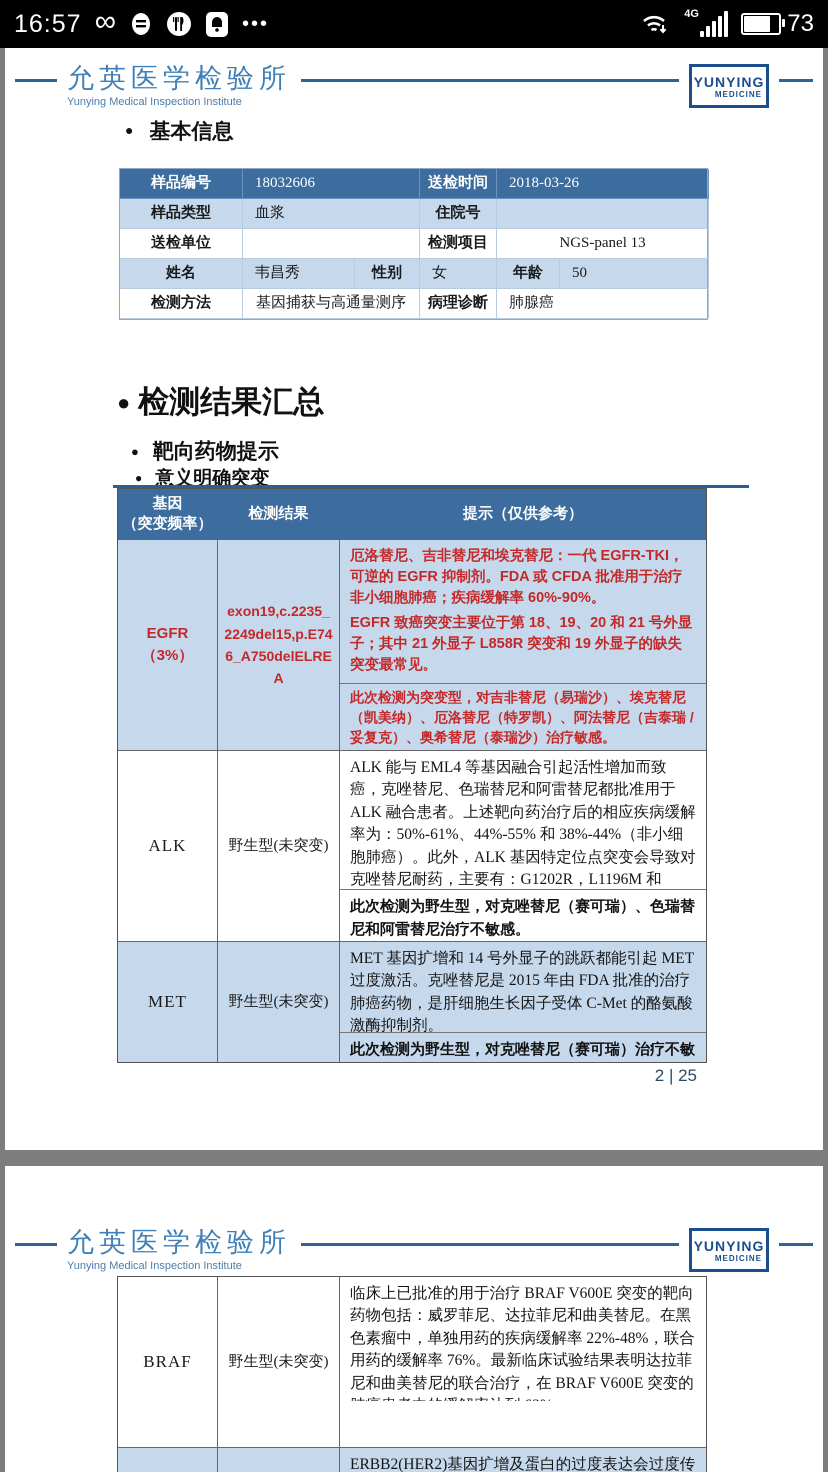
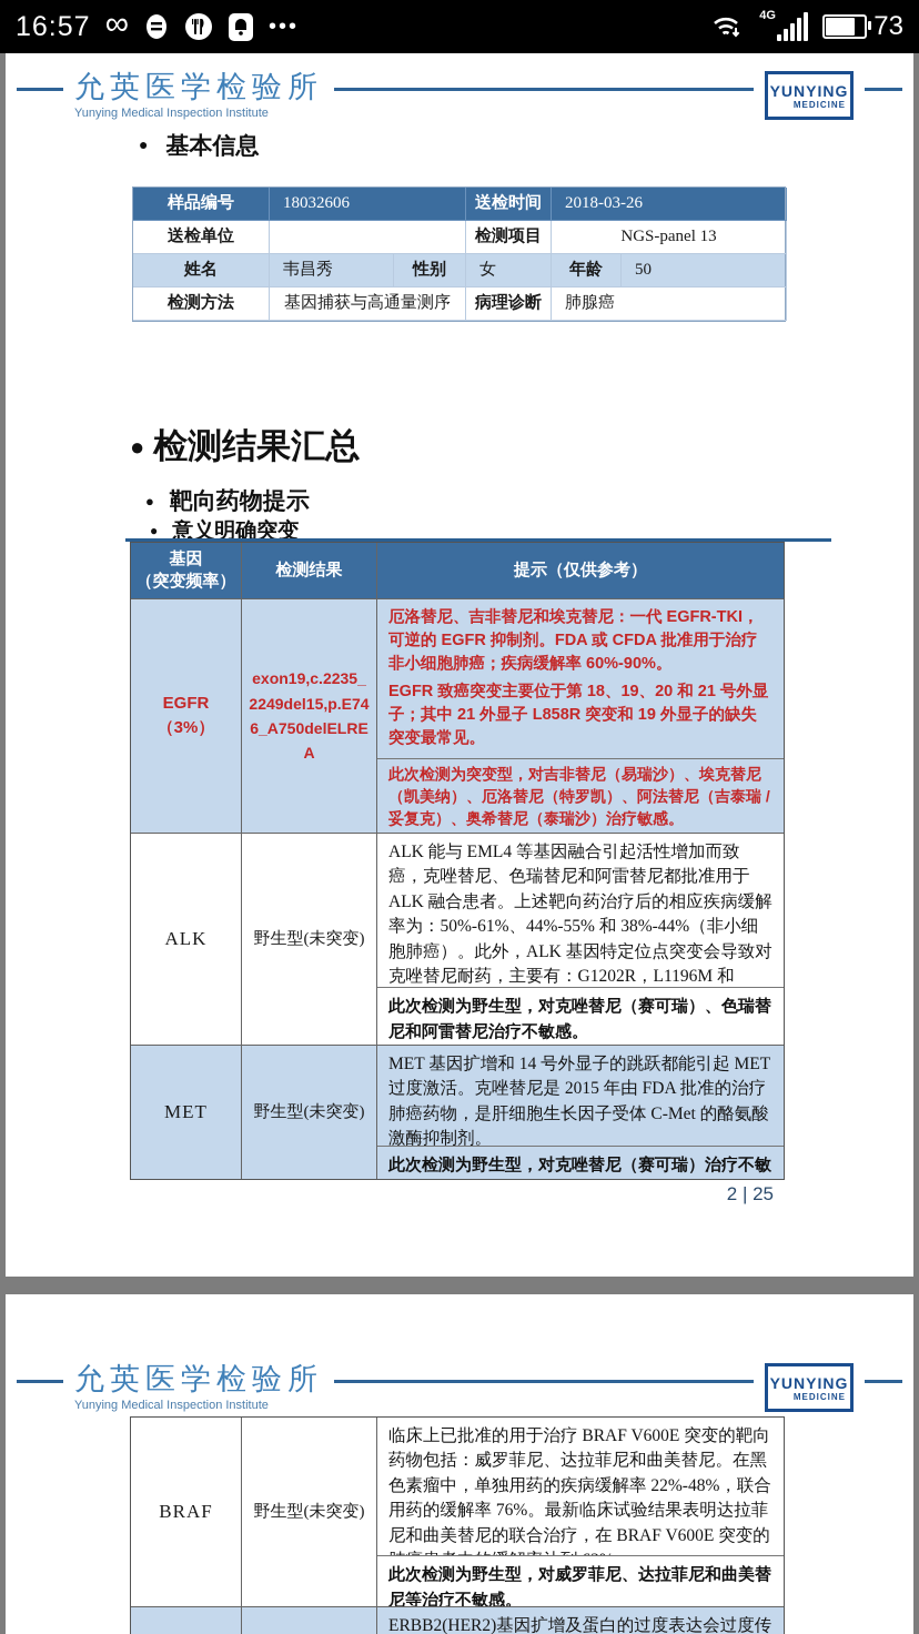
  16:57
  ∞
  •••
  4G
  73
  允英医学检验所
  Yunying Medical Inspection Institute
  YUNYING
  MEDICINE
  ●
  基本信息
  样品编号
  18032606
  送检时间
  2018-03-26
- 样品类型
- 血浆
- 住院号
  送检单位
  检测项目
  NGS-panel 13
  姓名
  韦昌秀
  性别
  女
  年龄
  50
  检测方法
  基因捕获与高通量测序
  病理诊断
  肺腺癌
  ●
  检测结果汇总
  ●
  靶向药物提示
  ●
  意义明确突变
  基因
  （突变频率）
  检测结果
  提示（仅供参考）
  EGFR
  （3%）
  exon19,c.2235_2249del15,p.E746_A750delELREA
  厄洛替尼、吉非替尼和埃克替尼：一代 EGFR-TKI，可逆的 EGFR 抑制剂。FDA 或 CFDA 批准用于治疗非小细胞肺癌；疾病缓解率 60%-90%。
  EGFR 致癌突变主要位于第 18、19、20 和 21 号外显子；其中 21 外显子 L858R 突变和 19 外显子的缺失突变最常见。
  此次检测为突变型，对吉非替尼（易瑞沙）、埃克替尼（凯美纳）、厄洛替尼（特罗凯）、阿法替尼（吉泰瑞 /妥复克）、奥希替尼（泰瑞沙）治疗敏感。
  ALK
  野生型(未突变)
  ALK 能与 EML4 等基因融合引起活性增加而致癌，克唑替尼、色瑞替尼和阿雷替尼都批准用于 ALK 融合患者。上述靶向药治疗后的相应疾病缓解率为：50%-61%、44%-55% 和 38%-44%（非小细胞肺癌）。此外，ALK 基因特定位点突变会导致对克唑替尼耐药，主要有：G1202R，L1196M 和
  此次检测为野生型，对克唑替尼（赛可瑞）、色瑞替尼和阿雷替尼治疗不敏感。
  MET
  野生型(未突变)
  MET 基因扩增和 14 号外显子的跳跃都能引起 MET 过度激活。克唑替尼是 2015 年由 FDA 批准的治疗肺癌药物，是肝细胞生长因子受体 C-Met 的酪氨酸激酶抑制剂。
  此次检测为野生型，对克唑替尼（赛可瑞）治疗不敏
  2 | 25
  允英医学检验所
  Yunying Medical Inspection Institute
  YUNYING
  MEDICINE
  BRAF
  野生型(未突变)
  临床上已批准的用于治疗 BRAF V600E 突变的靶向药物包括：威罗菲尼、达拉菲尼和曲美替尼。在黑色素瘤中，单独用药的疾病缓解率 22%-48%，联合用药的缓解率 76%。最新临床试验结果表明达拉菲尼和曲美替尼的联合治疗，在 BRAF V600E 突变的
+ 此次检测为野生型，对威罗菲尼、达拉菲尼和曲美替尼等治疗不敏感。
  ERBB2(HER2)基因扩增及蛋白的过度表达会过度传
